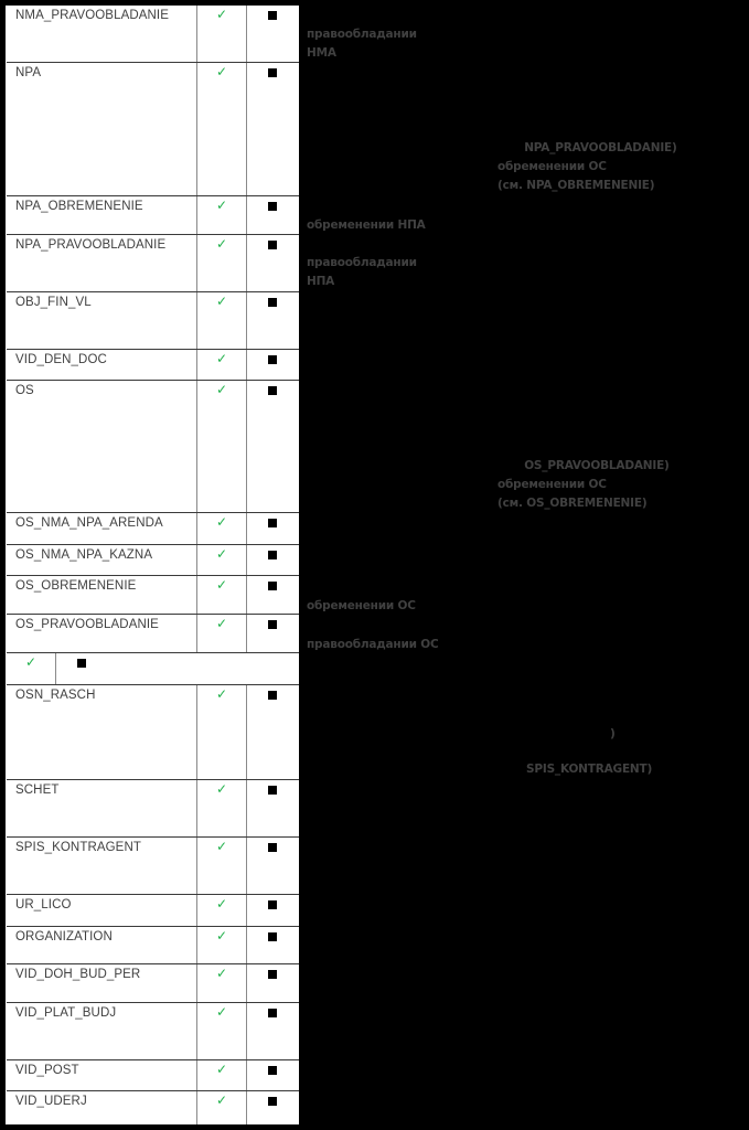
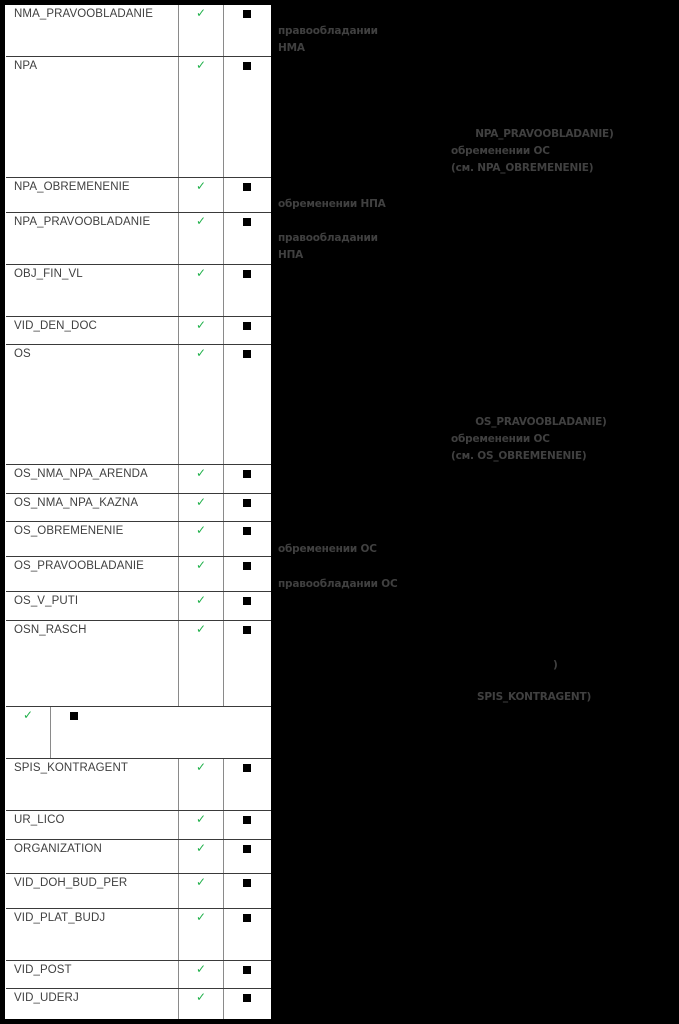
  NMA_PRAVOOBLADANIE
  ✓
  NPA
  ✓
  NPA_OBREMENENIE
  ✓
  NPA_PRAVOOBLADANIE
  ✓
  OBJ_FIN_VL
  ✓
  VID_DEN_DOC
  ✓
  OS
  ✓
  OS_NMA_NPA_ARENDA
  ✓
  OS_NMA_NPA_KAZNA
  ✓
  OS_OBREMENENIE
  ✓
  OS_PRAVOOBLADANIE
  ✓
+ OS_V_PUTI
  ✓
  OSN_RASCH
  ✓
- SCHET
  ✓
  SPIS_KONTRAGENT
  ✓
  UR_LICO
  ✓
  ORGANIZATION
  ✓
  VID_DOH_BUD_PER
  ✓
  VID_PLAT_BUDJ
  ✓
  VID_POST
  ✓
  VID_UDERJ
  ✓
  правообладании
  НМА
  NPA_PRAVOOBLADANIE)
  обременении ОС
  (см. NPA_OBREMENENIE)
  обременении НПА
  правообладании
  НПА
  OS_PRAVOOBLADANIE)
  обременении ОС
  (см. OS_OBREMENENIE)
  обременении ОС
  правообладании ОС
  )
  SPIS_KONTRAGENT)
